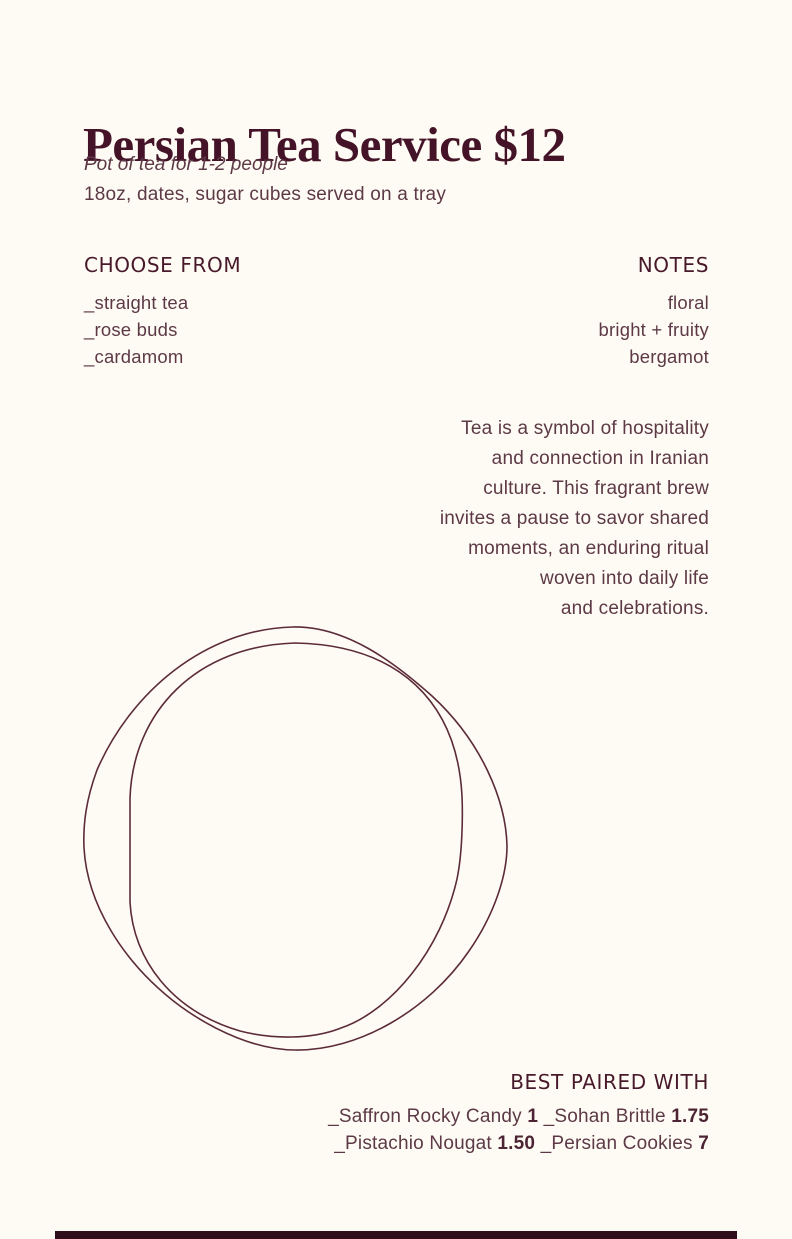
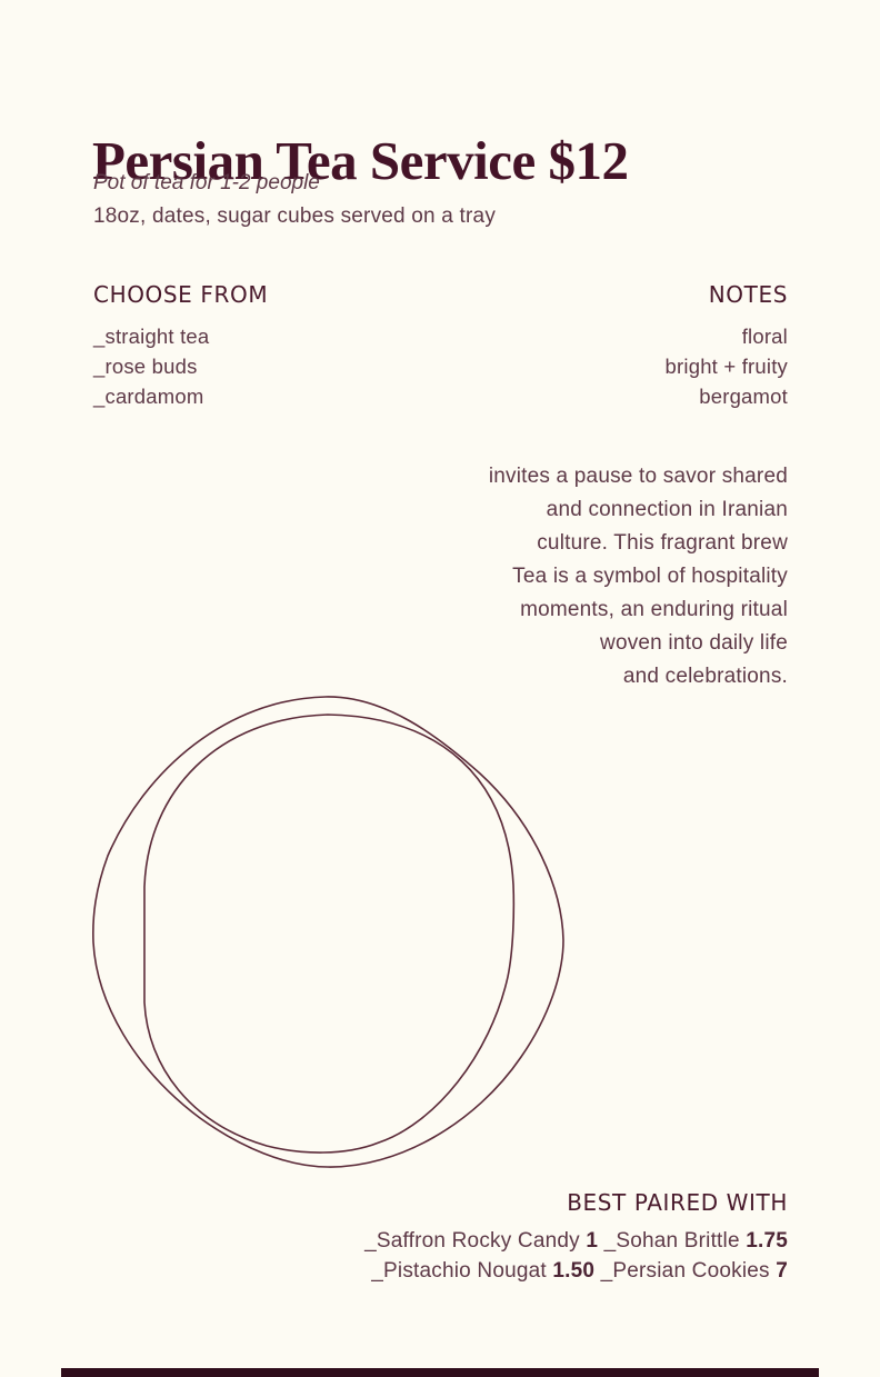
  Persian Tea Service $12
  Pot of tea for 1-2 people
  18oz, dates, sugar cubes served on a tray
  CHOOSE FROM
  _straight tea
  _rose buds
  _cardamom
  NOTES
  floral
  bright + fruity
  bergamot
- Tea is a symbol of hospitality
+ invites a pause to savor shared
  and connection in Iranian
  culture. This fragrant brew
- invites a pause to savor shared
+ Tea is a symbol of hospitality
  moments, an enduring ritual
  woven into daily life
  and celebrations.
  BEST PAIRED WITH
  _Saffron Rocky Candy 1 _Sohan Brittle 1.75
  _Pistachio Nougat 1.50 _Persian Cookies 7
